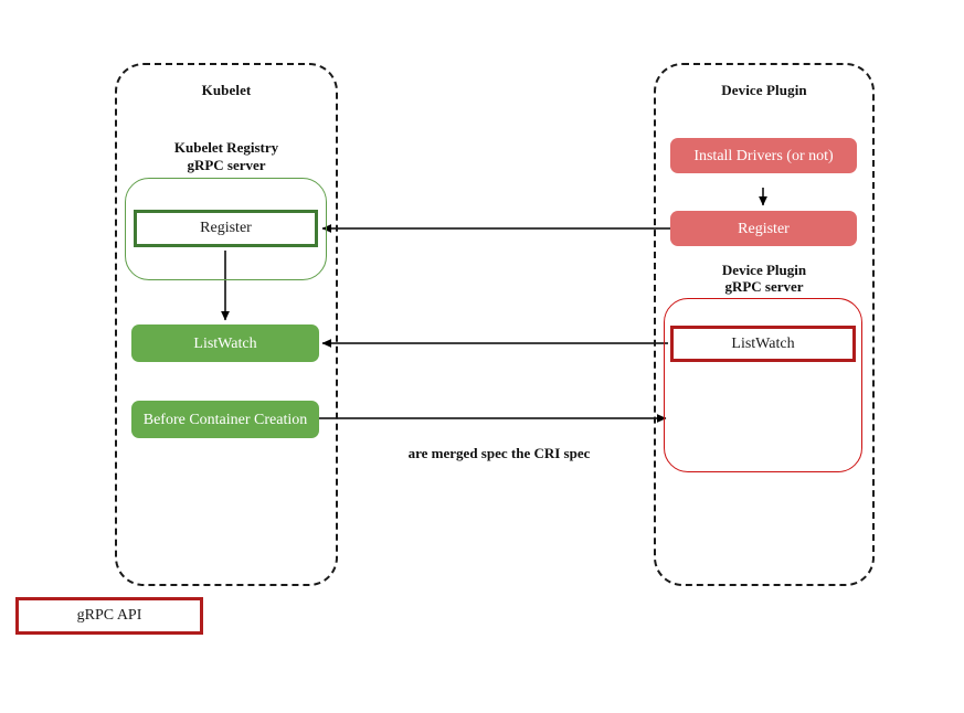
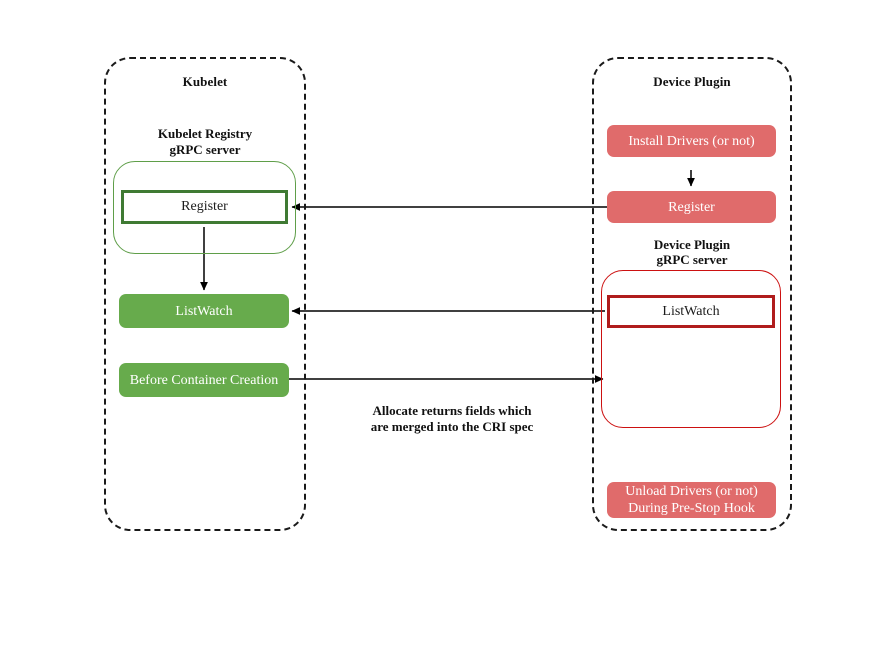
  Kubelet
  Kubelet Registry
  gRPC server
  Register
  ListWatch
  Before Container Creation
  Device Plugin
  Install Drivers (or not)
  Register
  Device Plugin
  gRPC server
  ListWatch
+ Unload Drivers (or not)
+ During Pre-Stop Hook
+ Allocate returns fields which
- are merged spec the CRI spec
+ are merged into the CRI spec
- gRPC API
